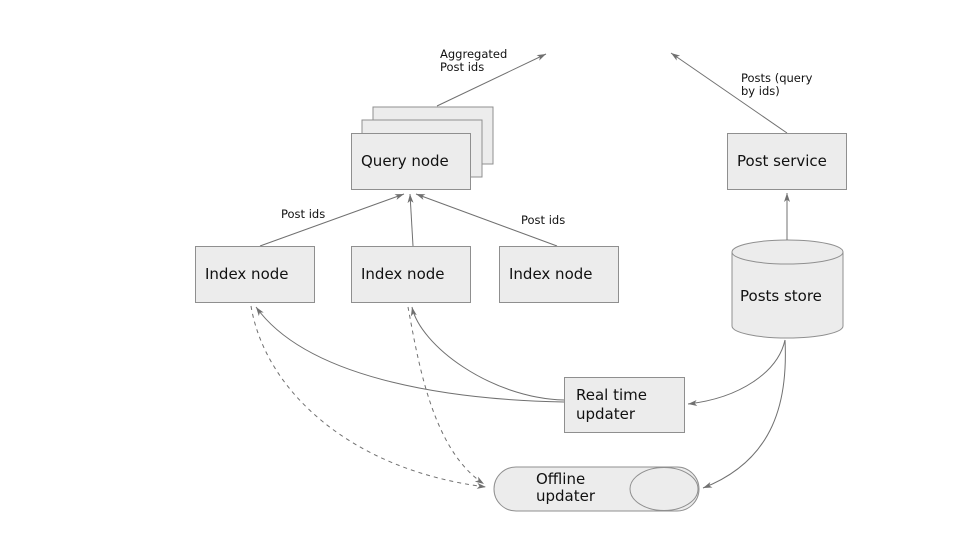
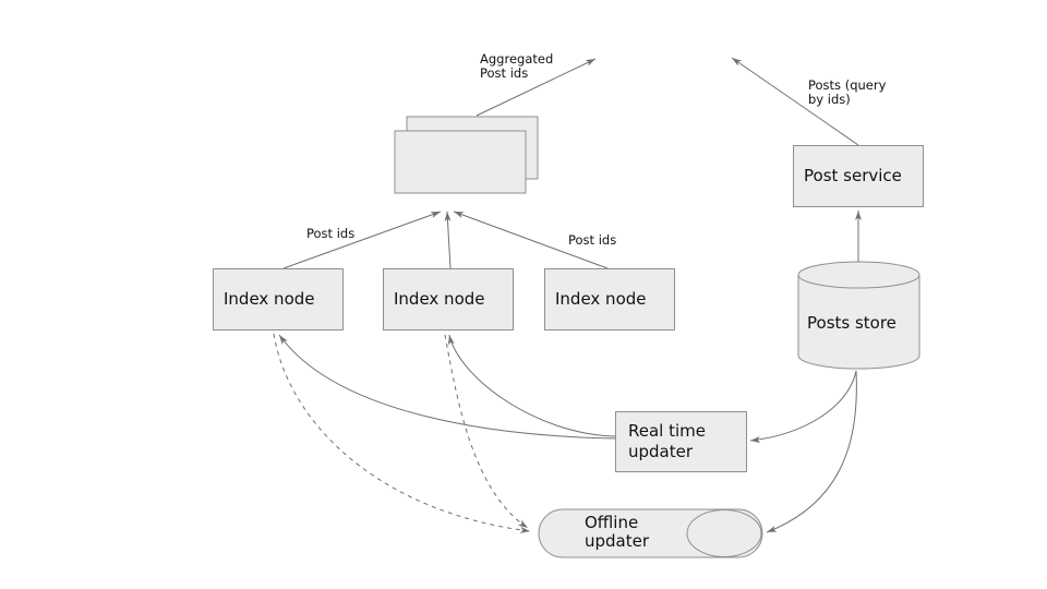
- Query node
  Index node
  Index node
  Index node
  Post service
  Real time
  updater
  Posts store
  Offline
  updater
  Aggregated
  Post ids
  Posts (query
  by ids)
  Post ids
  Post ids
